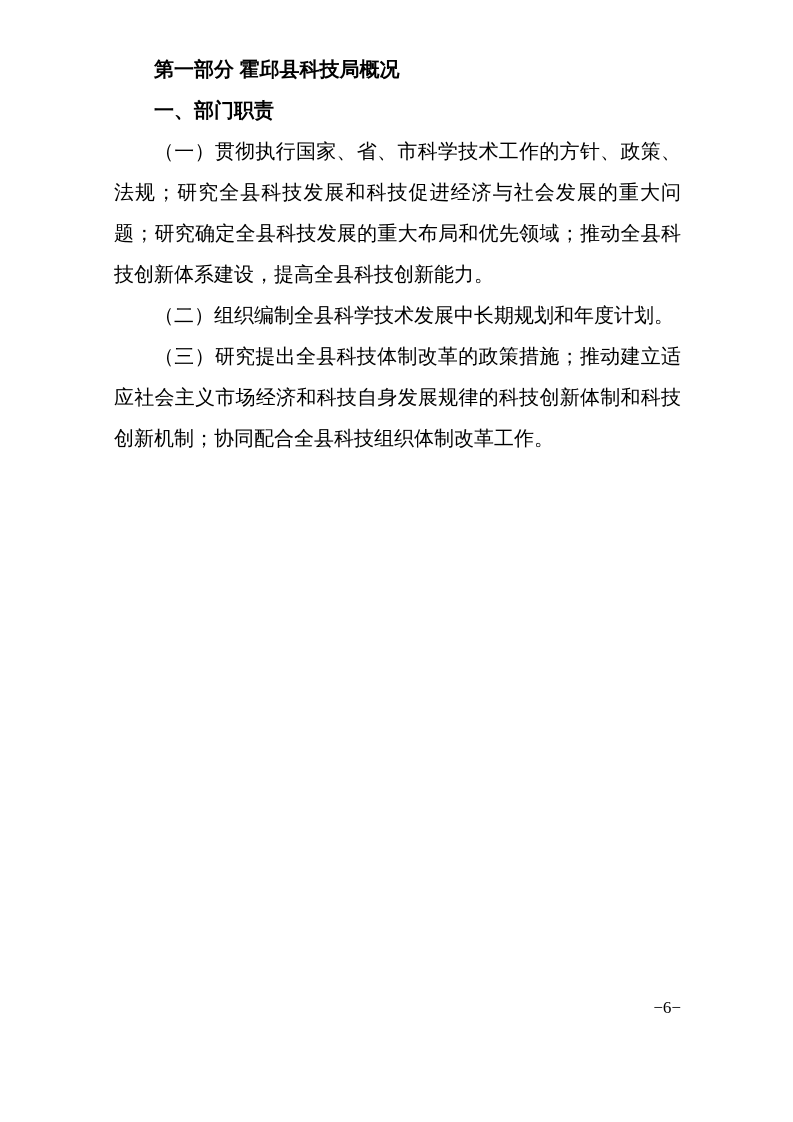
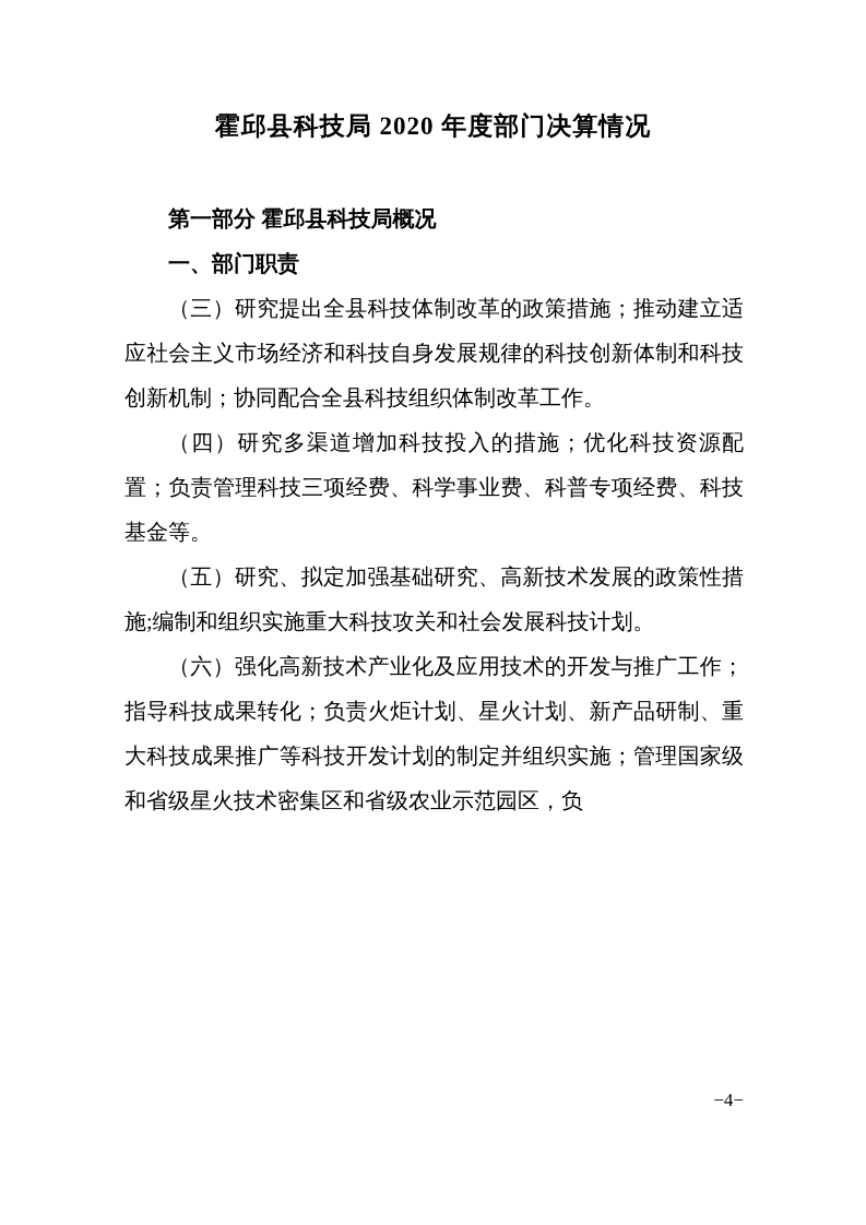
+ 霍邱县科技局 2020 年度部门决算情况
  第一部分 霍邱县科技局概况
  一、部门职责
- （一）贯彻执行国家、省、市科学技术工作的方针、政策、法规；研究全县科技发展和科技促进经济与社会发展的重大问题；研究确定全县科技发展的重大布局和优先领域；推动全县科技创新体系建设，提高全县科技创新能力。
- （二）组织编制全县科学技术发展中长期规划和年度计划。
  （三）研究提出全县科技体制改革的政策措施；推动建立适应社会主义市场经济和科技自身发展规律的科技创新体制和科技创新机制；协同配合全县科技组织体制改革工作。
+ （四）研究多渠道增加科技投入的措施；优化科技资源配置；负责管理科技三项经费、科学事业费、科普专项经费、科技基金等。
+ （五）研究、拟定加强基础研究、高新技术发展的政策性措施;编制和组织实施重大科技攻关和社会发展科技计划。
+ （六）强化高新技术产业化及应用技术的开发与推广工作；指导科技成果转化；负责火炬计划、星火计划、新产品研制、重大科技成果推广等科技开发计划的制定并组织实施；管理国家级和省级星火技术密集区和省级农业示范园区，负
- −6−
+ −4−
